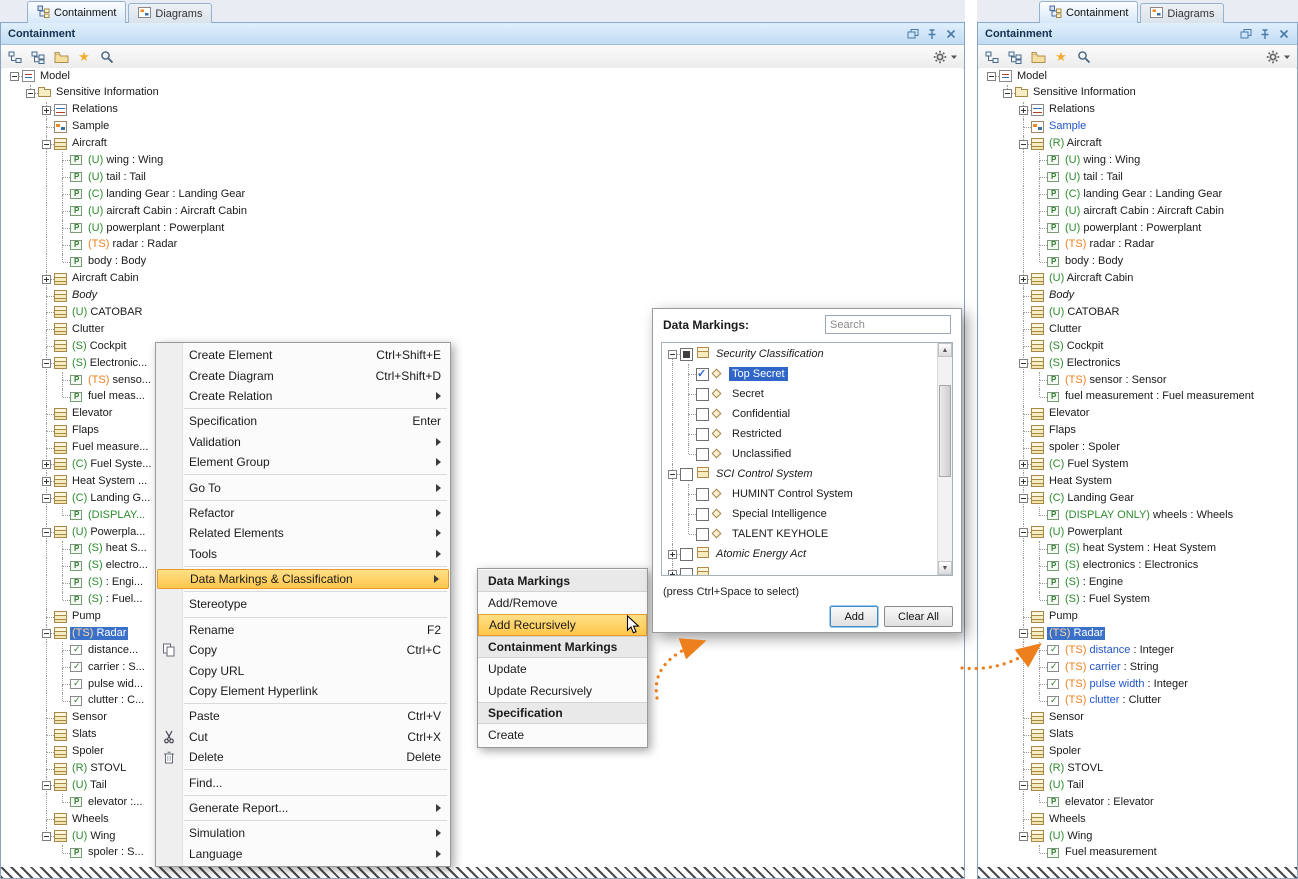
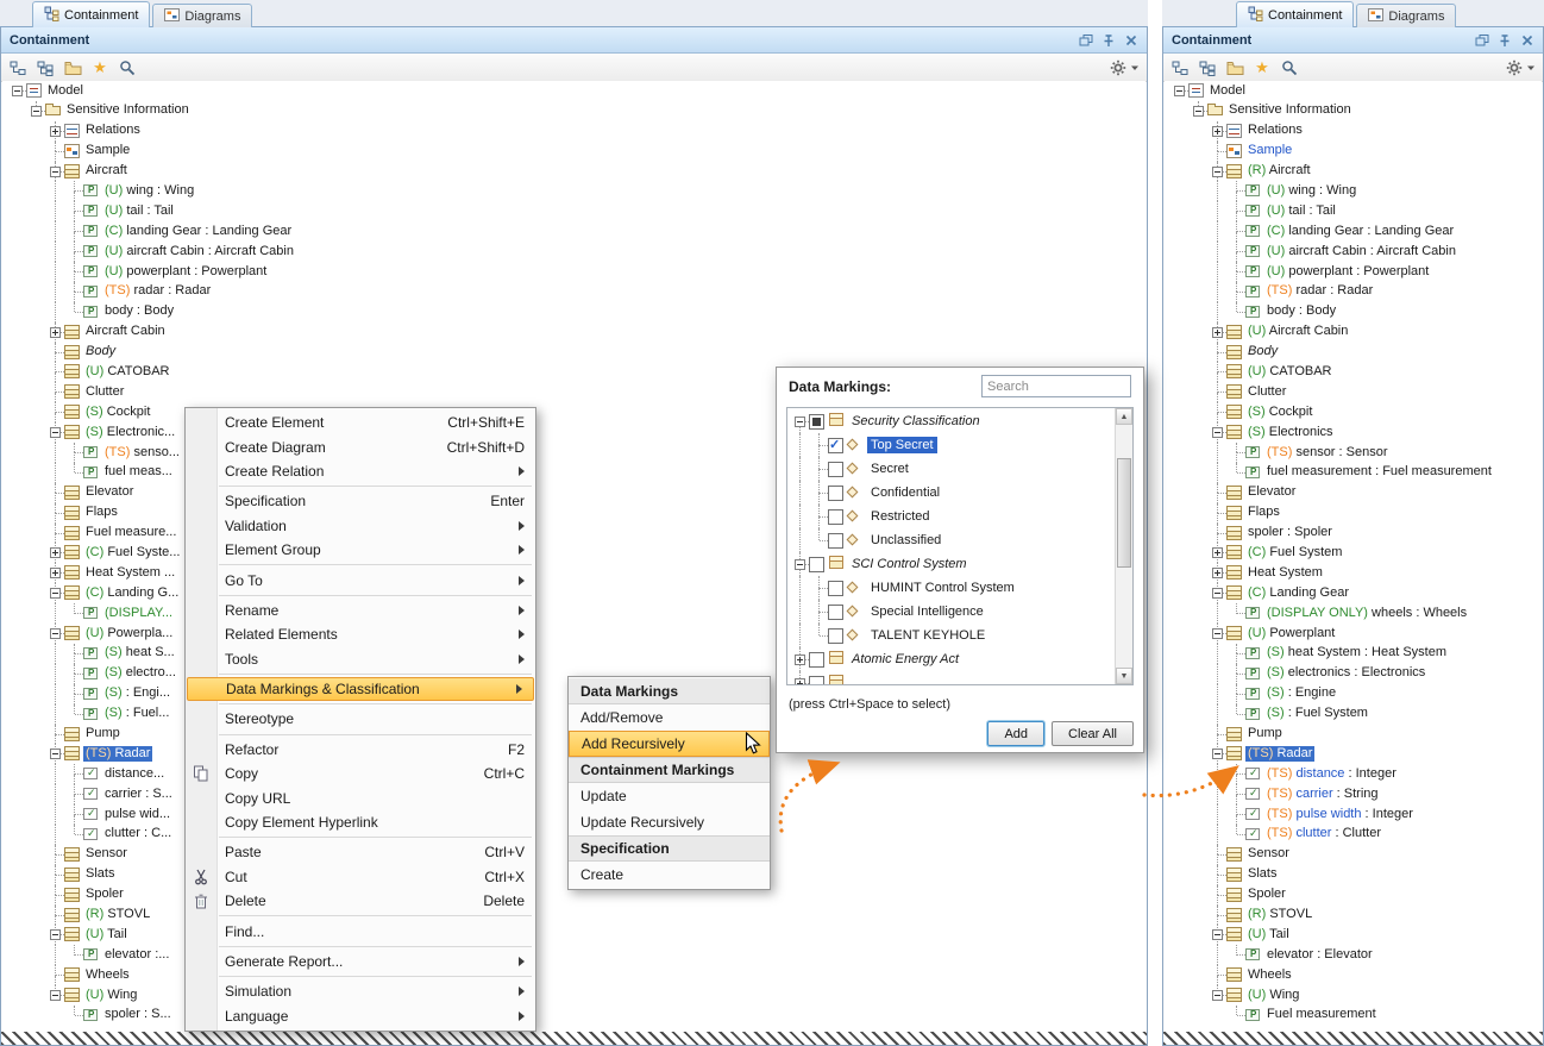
  Containment
  Diagrams
  Containment
  ★
  Model
  Sensitive Information
  Relations
  Sample
  Aircraft
  (U) wing : Wing
  (U) tail : Tail
  (C) landing Gear : Landing Gear
  (U) aircraft Cabin : Aircraft Cabin
  (U) powerplant : Powerplant
  (TS) radar : Radar
  body : Body
  Aircraft Cabin
  Body
  (U) CATOBAR
  Clutter
  (S) Cockpit
  (S) Electronic...
  (TS) senso...
  fuel meas...
  Elevator
  Flaps
  Fuel measure...
  (C) Fuel Syste...
  Heat System ...
  (C) Landing G...
  (DISPLAY...
  (U) Powerpla...
  (S) heat S...
  (S) electro...
  (S) : Engi...
  (S) : Fuel...
  Pump
  (TS) Radar
  distance...
  carrier : S...
  pulse wid...
  clutter : C...
  Sensor
  Slats
  Spoler
  (R) STOVL
  (U) Tail
  elevator :...
  Wheels
  (U) Wing
  spoler : S...
  Containment
  Diagrams
  Containment
  ★
  Model
  Sensitive Information
  Relations
  Sample
  (R) Aircraft
  (U) wing : Wing
  (U) tail : Tail
  (C) landing Gear : Landing Gear
  (U) aircraft Cabin : Aircraft Cabin
  (U) powerplant : Powerplant
  (TS) radar : Radar
  body : Body
  (U) Aircraft Cabin
  Body
  (U) CATOBAR
  Clutter
  (S) Cockpit
  (S) Electronics
  (TS) sensor : Sensor
  fuel measurement : Fuel measurement
  Elevator
  Flaps
  spoler : Spoler
  (C) Fuel System
  Heat System
  (C) Landing Gear
  (DISPLAY ONLY) wheels : Wheels
  (U) Powerplant
  (S) heat System : Heat System
  (S) electronics : Electronics
  (S) : Engine
  (S) : Fuel System
  Pump
  (TS) Radar
  (TS) distance : Integer
  (TS) carrier : String
  (TS) pulse width : Integer
  (TS) clutter : Clutter
  Sensor
  Slats
  Spoler
  (R) STOVL
  (U) Tail
  elevator : Elevator
  Wheels
  (U) Wing
  Fuel measurement
  Create Element
  Ctrl+Shift+E
  Create Diagram
  Ctrl+Shift+D
  Create Relation
  Specification
  Enter
  Validation
  Element Group
  Go To
- Refactor
+ Rename
  Related Elements
  Tools
  Data Markings & Classification
  Stereotype
- Rename
+ Refactor
  F2
  Copy
  Ctrl+C
  Copy URL
  Copy Element Hyperlink
  Paste
  Ctrl+V
  Cut
  Ctrl+X
  Delete
  Delete
  Find...
  Generate Report...
  Simulation
  Language
  Data Markings
  Add/Remove
  Add Recursively
  Containment Markings
  Update
  Update Recursively
  Specification
  Create
  Data Markings:
  Search
  Security Classification
  Top Secret
  Secret
  Confidential
  Restricted
  Unclassified
  SCI Control System
  HUMINT Control System
  Special Intelligence
  TALENT KEYHOLE
  Atomic Energy Act
  (press Ctrl+Space to select)
  Add
  Clear All
